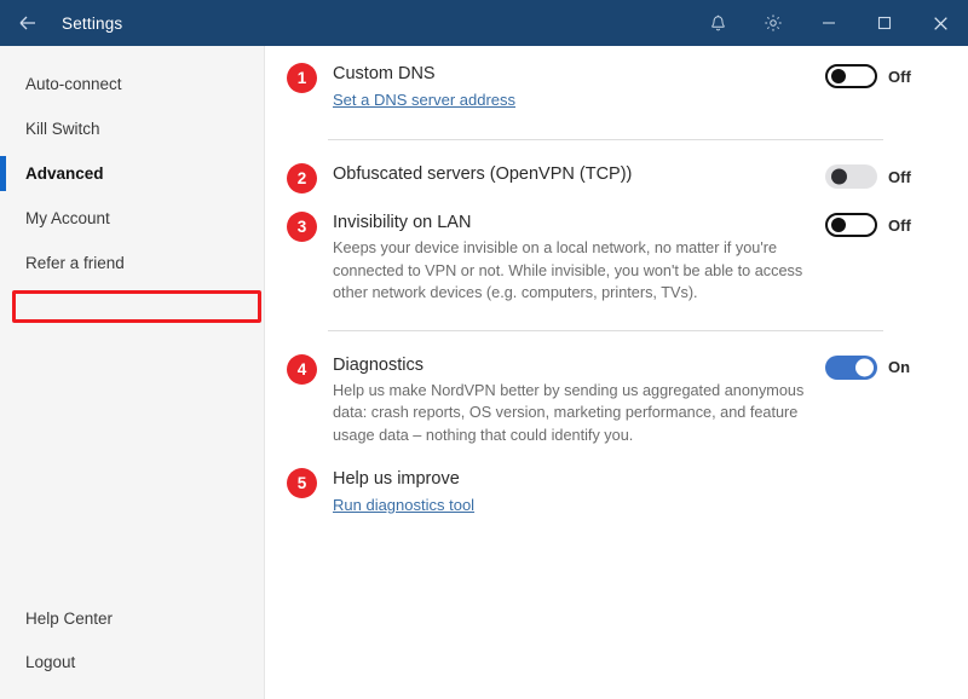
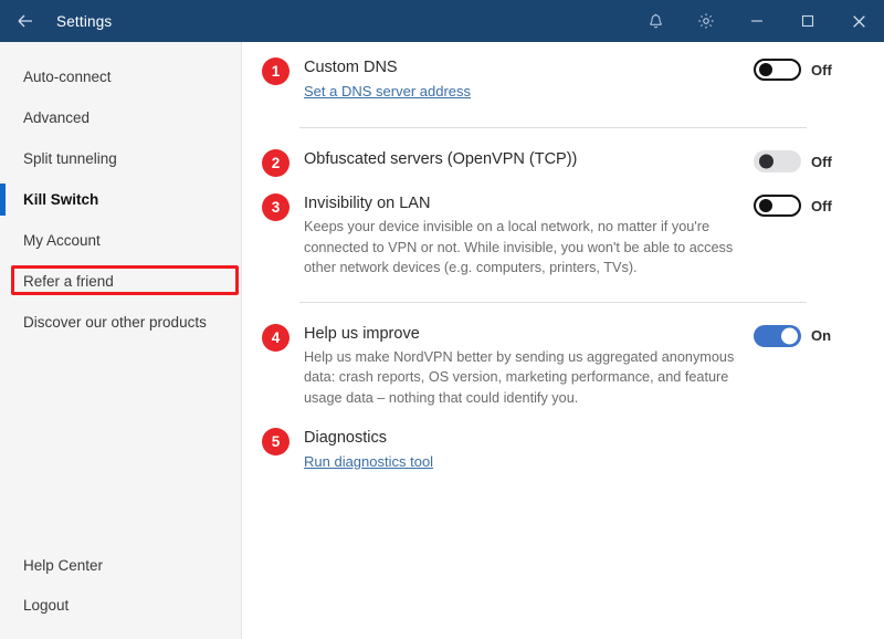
  Settings
  Auto-connect
- Kill Switch
+ Advanced
+ Split tunneling
- Advanced
+ Kill Switch
  My Account
  Refer a friend
+ Discover our other products
  Help Center
  Logout
  1
  Custom DNS
  Set a DNS server address
  Off
  2
  Obfuscated servers (OpenVPN (TCP))
  Off
  3
  Invisibility on LAN
  Keeps your device invisible on a local network, no matter if you're connected to VPN or not. While invisible, you won't be able to access other network devices (e.g. computers, printers, TVs).
  Off
  4
- Diagnostics
+ Help us improve
  Help us make NordVPN better by sending us aggregated anonymous data: crash reports, OS version, marketing performance, and feature usage data – nothing that could identify you.
  On
  5
- Help us improve
+ Diagnostics
  Run diagnostics tool
